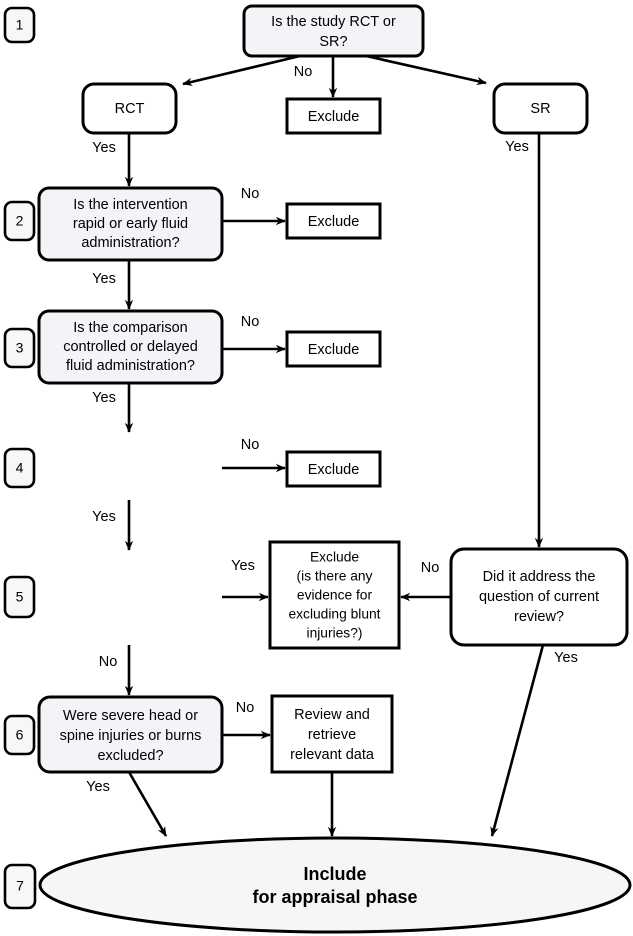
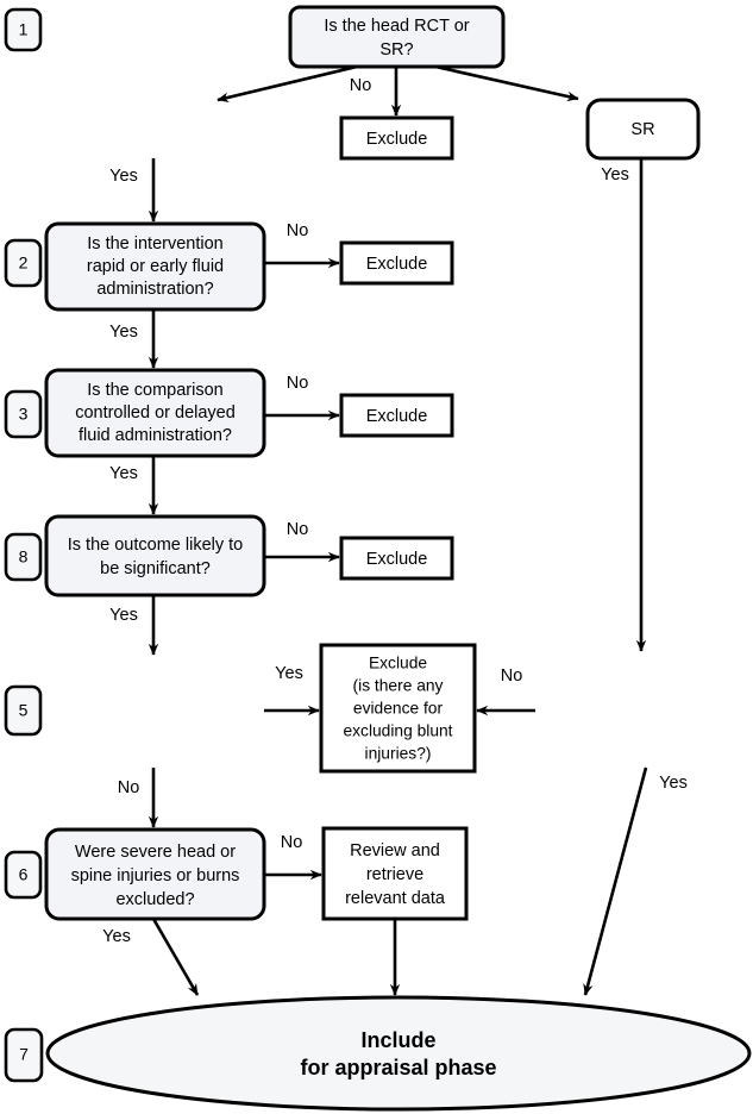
  1
- Is the study RCT or
+ Is the head RCT or
  SR?
- RCT
  SR
  Exclude
  2
  Is the intervention
  rapid or early fluid
  administration?
  Exclude
  3
  Is the comparison
  controlled or delayed
  fluid administration?
  Exclude
- 4
+ 8
+ Is the outcome likely to
+ be significant?
  Exclude
  5
  Exclude
  (is there any
  evidence for
  excluding blunt
  injuries?)
- Did it address the
- question of current
- review?
  6
  Were severe head or
  spine injuries or burns
  excluded?
  Review and
  retrieve
  relevant data
  7
  Include
  for appraisal phase
  No
  Yes
  Yes
  No
  Yes
  No
  Yes
  No
  Yes
  Yes
  No
  No
  Yes
  No
  Yes
